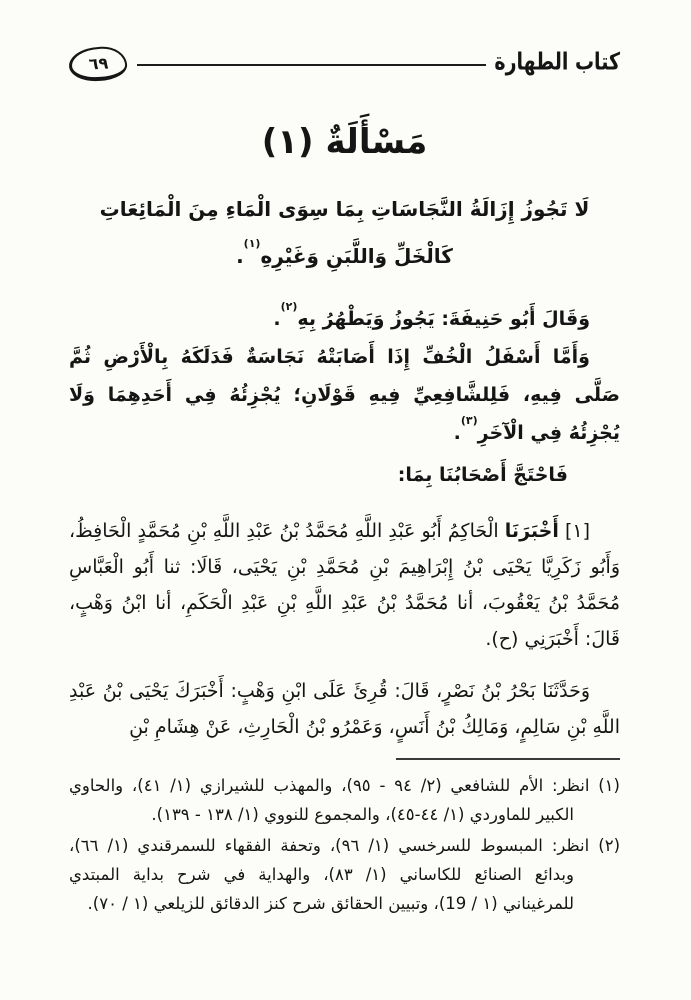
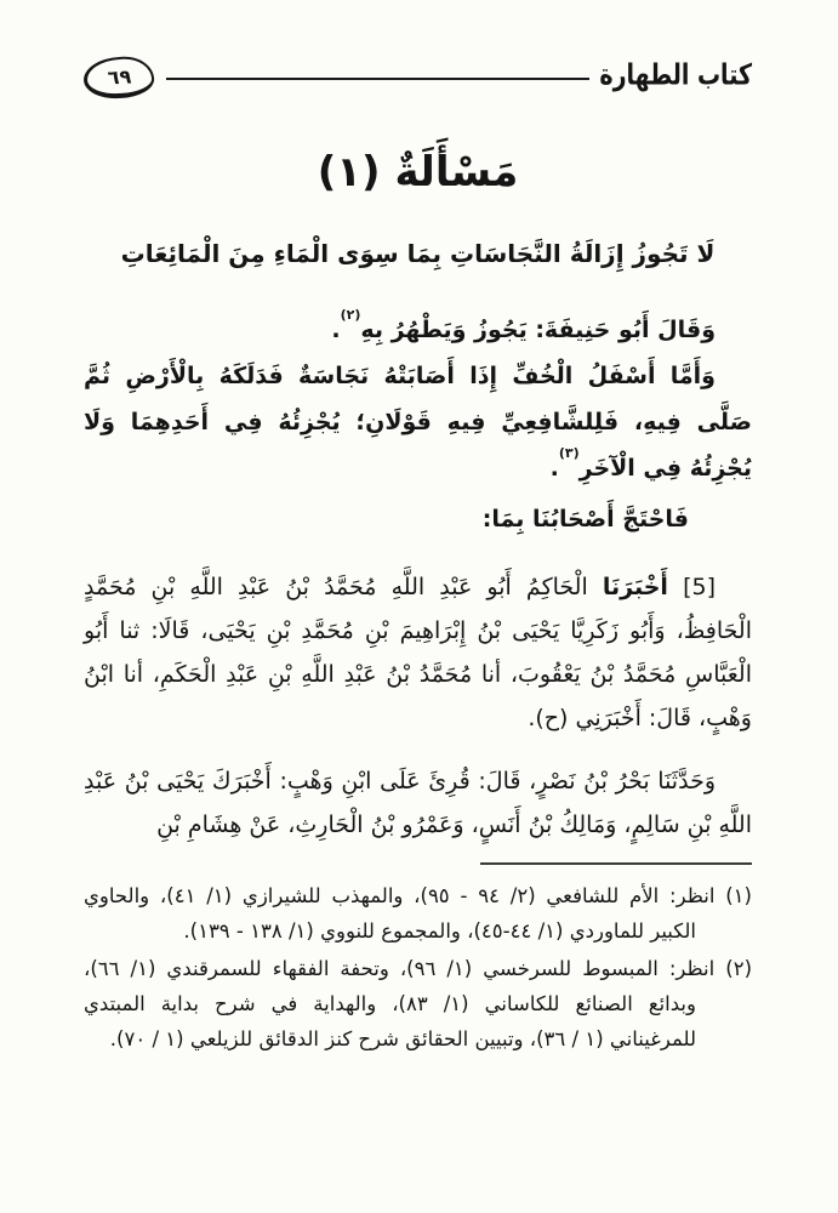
  كتاب الطهارة
  مَسْأَلَةٌ (١)
  لَا تَجُوزُ إِزَالَةُ النَّجَاسَاتِ بِمَا سِوَى الْمَاءِ مِنَ الْمَائِعَاتِ
- كَالْخَلِّ وَاللَّبَنِ وَغَيْرِهِ(١).
  وَقَالَ أَبُو حَنِيفَةَ: يَجُوزُ وَيَطْهُرُ بِهِ(٢).
  وَأَمَّا أَسْفَلُ الْخُفِّ إِذَا أَصَابَتْهُ نَجَاسَةٌ فَدَلَكَهُ بِالْأَرْضِ ثُمَّ صَلَّى فِيهِ، فَلِلشَّافِعِيِّ فِيهِ قَوْلَانِ؛ يُجْزِئُهُ فِي أَحَدِهِمَا وَلَا يُجْزِئُهُ فِي الْآخَرِ(٣).
  فَاحْتَجَّ أَصْحَابُنَا بِمَا:
- [١] أَخْبَرَنَا الْحَاكِمُ أَبُو عَبْدِ اللَّهِ مُحَمَّدُ بْنُ عَبْدِ اللَّهِ بْنِ مُحَمَّدٍ الْحَافِظُ، وَأَبُو زَكَرِيَّا يَحْيَى بْنُ إِبْرَاهِيمَ بْنِ مُحَمَّدِ بْنِ يَحْيَى، قَالَا: ثنا أَبُو الْعَبَّاسِ مُحَمَّدُ بْنُ يَعْقُوبَ، أنا مُحَمَّدُ بْنُ عَبْدِ اللَّهِ بْنِ عَبْدِ الْحَكَمِ، أنا ابْنُ وَهْبٍ، قَالَ: أَخْبَرَنِي (ح).
+ [5] أَخْبَرَنَا الْحَاكِمُ أَبُو عَبْدِ اللَّهِ مُحَمَّدُ بْنُ عَبْدِ اللَّهِ بْنِ مُحَمَّدٍ الْحَافِظُ، وَأَبُو زَكَرِيَّا يَحْيَى بْنُ إِبْرَاهِيمَ بْنِ مُحَمَّدِ بْنِ يَحْيَى، قَالَا: ثنا أَبُو الْعَبَّاسِ مُحَمَّدُ بْنُ يَعْقُوبَ، أنا مُحَمَّدُ بْنُ عَبْدِ اللَّهِ بْنِ عَبْدِ الْحَكَمِ، أنا ابْنُ وَهْبٍ، قَالَ: أَخْبَرَنِي (ح).
  وَحَدَّثَنَا بَحْرُ بْنُ نَصْرٍ، قَالَ: قُرِئَ عَلَى ابْنِ وَهْبٍ: أَخْبَرَكَ يَحْيَى بْنُ عَبْدِ اللَّهِ بْنِ سَالِمٍ، وَمَالِكُ بْنُ أَنَسٍ، وَعَمْرُو بْنُ الْحَارِثِ، عَنْ هِشَامِ بْنِ
  (١) انظر: الأم للشافعي (٢/ ٩٤ - ٩٥)، والمهذب للشيرازي (١/ ٤١)، والحاوي الكبير للماوردي (١/ ٤٤-٤٥)، والمجموع للنووي (١/ ١٣٨ - ١٣٩).
- (٢) انظر: المبسوط للسرخسي (١/ ٩٦)، وتحفة الفقهاء للسمرقندي (١/ ٦٦)، وبدائع الصنائع للكاساني (١/ ٨٣)، والهداية في شرح بداية المبتدي للمرغيناني (١ / 19)، وتبيين الحقائق شرح كنز الدقائق للزيلعي (١ / ٧٠).
+ (٢) انظر: المبسوط للسرخسي (١/ ٩٦)، وتحفة الفقهاء للسمرقندي (١/ ٦٦)، وبدائع الصنائع للكاساني (١/ ٨٣)، والهداية في شرح بداية المبتدي للمرغيناني (١ / ٣٦)، وتبيين الحقائق شرح كنز الدقائق للزيلعي (١ / ٧٠).
